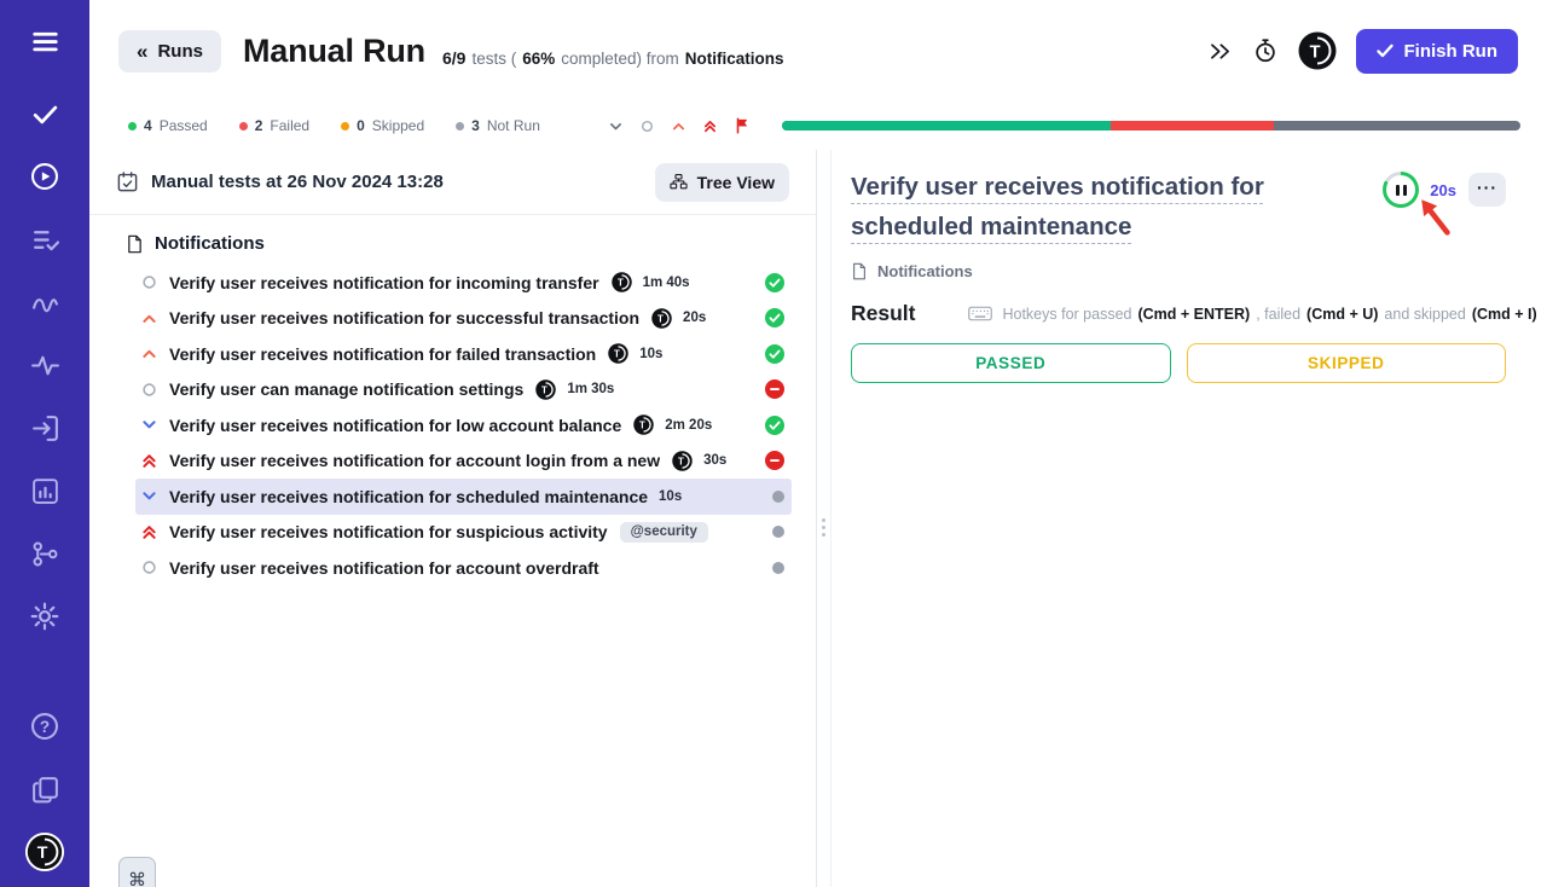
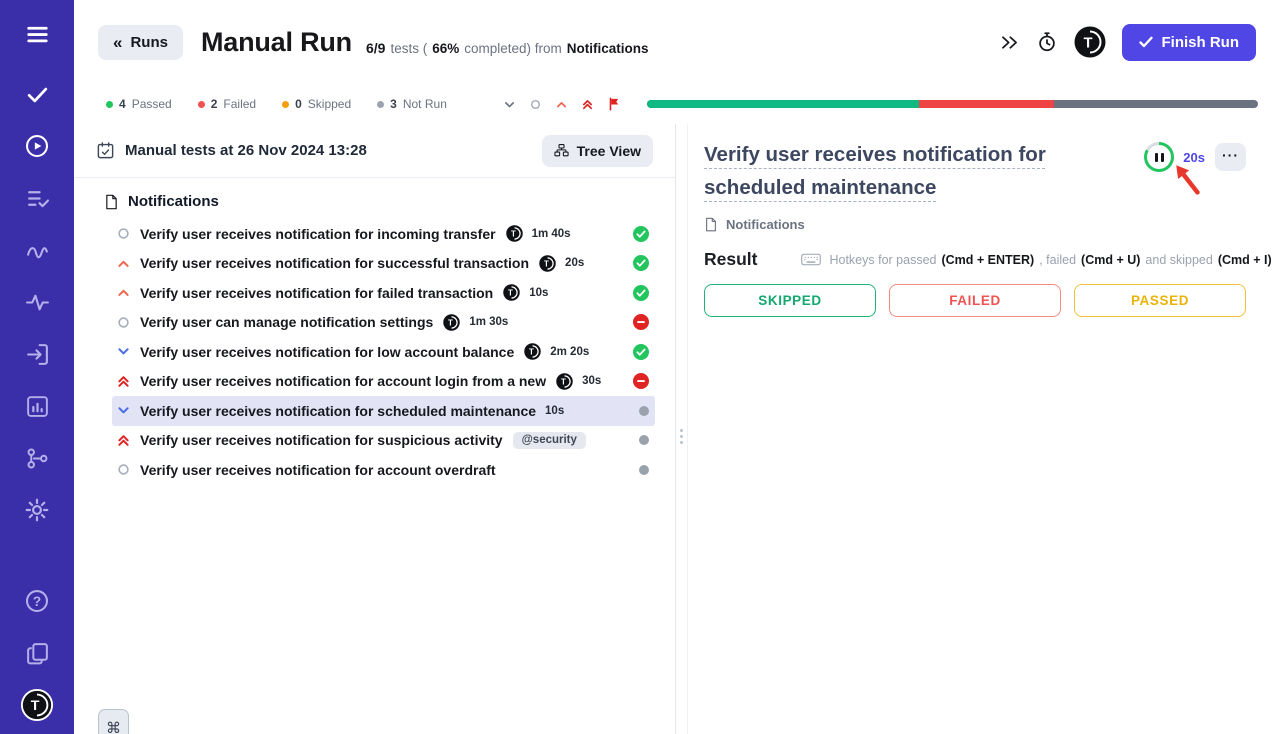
  ?
  T
  «
  Runs
  Manual Run
  6/9
  tests (
  66%
  completed) from
  Notifications
  T
  Finish Run
  4
  Passed
  2
  Failed
  0
  Skipped
  3
  Not Run
  Manual tests at 26 Nov 2024 13:28
  Tree View
  Notifications
  Verify user receives notification for incoming transfer
  T
  1m 40s
  Verify user receives notification for successful transaction
  T
  20s
  Verify user receives notification for failed transaction
  T
  10s
  Verify user can manage notification settings
  T
  1m 30s
  Verify user receives notification for low account balance
  T
  2m 20s
  Verify user receives notification for account login from a new
  T
  30s
  Verify user receives notification for scheduled maintenance
  10s
  Verify user receives notification for suspicious activity
  @security
  Verify user receives notification for account overdraft
  ⌘
  Verify user receives notification for scheduled maintenance
  20s
  ···
  Notifications
  Result
  Hotkeys for passed
  (Cmd + ENTER)
  , failed
  (Cmd + U)
  and skipped
  (Cmd + I)
- PASSED
+ SKIPPED
+ FAILED
- SKIPPED
+ PASSED
